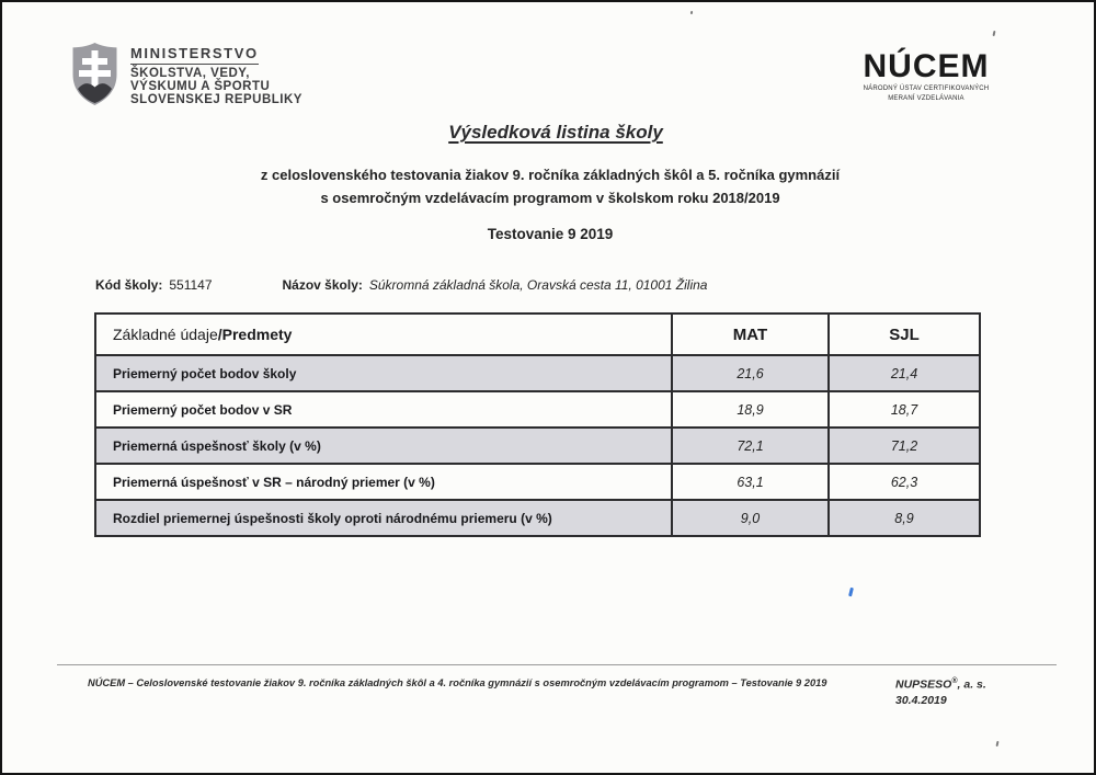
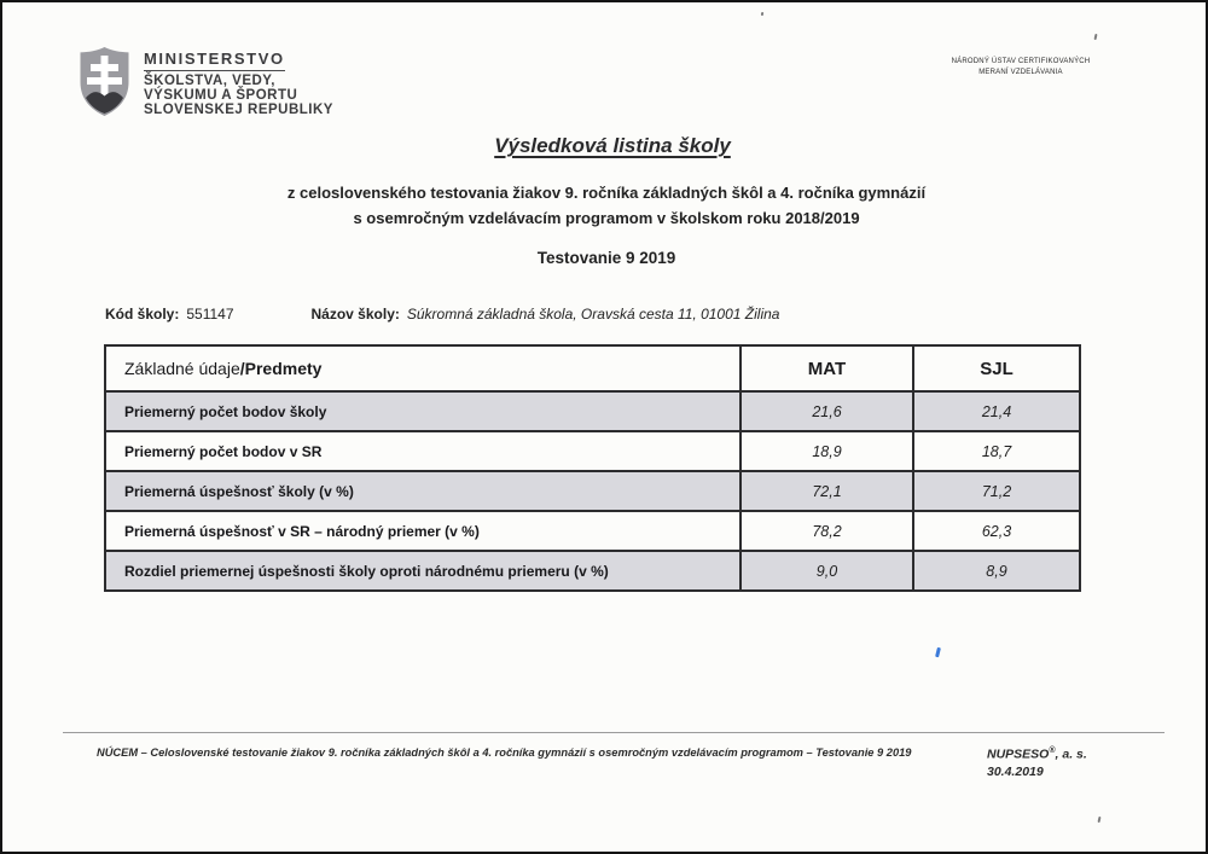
  MINISTERSTVO
  ŠKOLSTVA, VEDY,
  VÝSKUMU A ŠPORTU
  SLOVENSKEJ REPUBLIKY
- NÚCEM
  Výsledková listina školy
- z celoslovenského testovania žiakov 9. ročníka základných škôl a 5. ročníka gymnázií
+ z celoslovenského testovania žiakov 9. ročníka základných škôl a 4. ročníka gymnázií
  s osemročným vzdelávacím programom v školskom roku 2018/2019
  Testovanie 9 2019
  Kód školy: 551147 Názov školy: Súkromná základná škola, Oravská cesta 11, 01001 Žilina
  Základné údaje/Predmety	MAT	SJL
  Priemerný počet bodov školy	21,6	21,4
  Priemerný počet bodov v SR	18,9	18,7
  Priemerná úspešnosť školy (v %)	72,1	71,2
- Priemerná úspešnosť v SR – národný priemer (v %)	63,1	62,3
+ Priemerná úspešnosť v SR – národný priemer (v %)	78,2	62,3
  Rozdiel priemernej úspešnosti školy oproti národnému priemeru (v %)	9,0	8,9
  NÚCEM – Celoslovenské testovanie žiakov 9. ročníka základných škôl a 4. ročníka gymnázií s osemročným vzdelávacím programom – Testovanie 9 2019
  NUPSESO , a. s.
  30.4.2019
